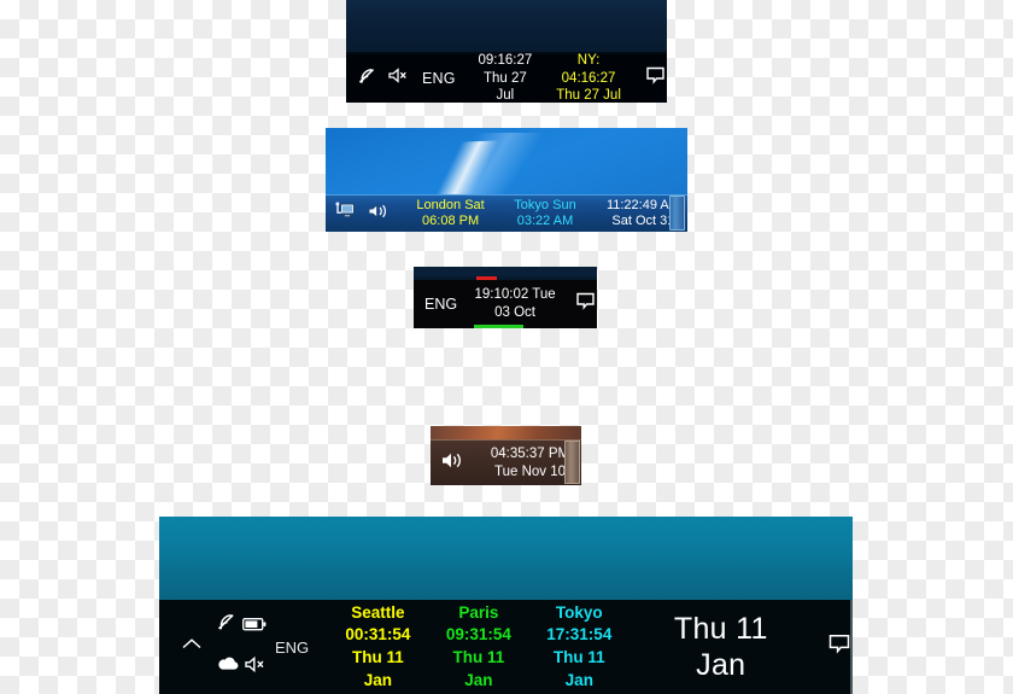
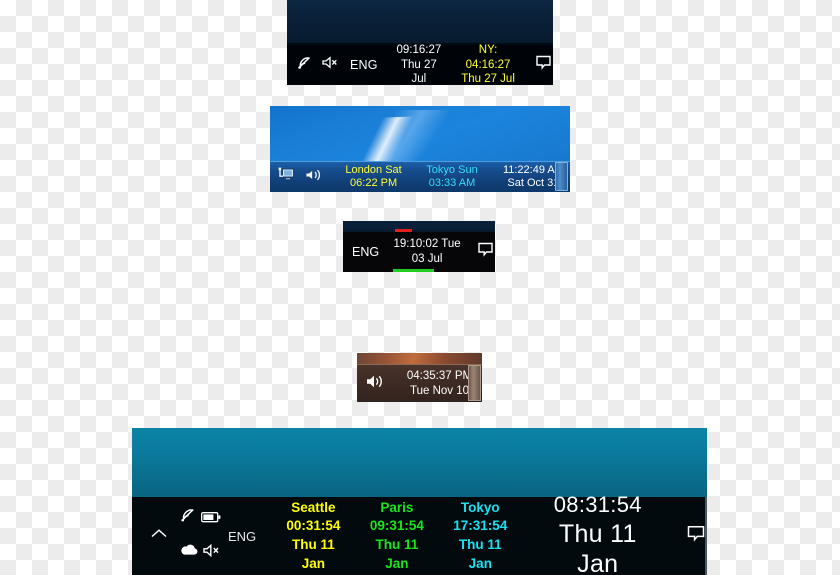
  ENG
  09:16:27
  Thu 27 Jul
  NY: 04:16:27
  Thu 27 Jul
- London Sat 06:08 PM
+ London Sat 06:22 PM
- Tokyo Sun 03:22 AM
+ Tokyo Sun 03:33 AM
  11:22:49 A Sat Oct 3
  ENG
- 19:10:02 Tue 03 Oct
+ 19:10:02 Tue 03 Jul
  04:35:37 P Tue Nov 10
  ENG
  Seattle
  00:31:54
  Thu 11 Jan
  Paris
  09:31:54
  Thu 11 Jan
  Tokyo
  17:31:54
  Thu 11 Jan
+ 08:31:54
  Thu 11 Jan
